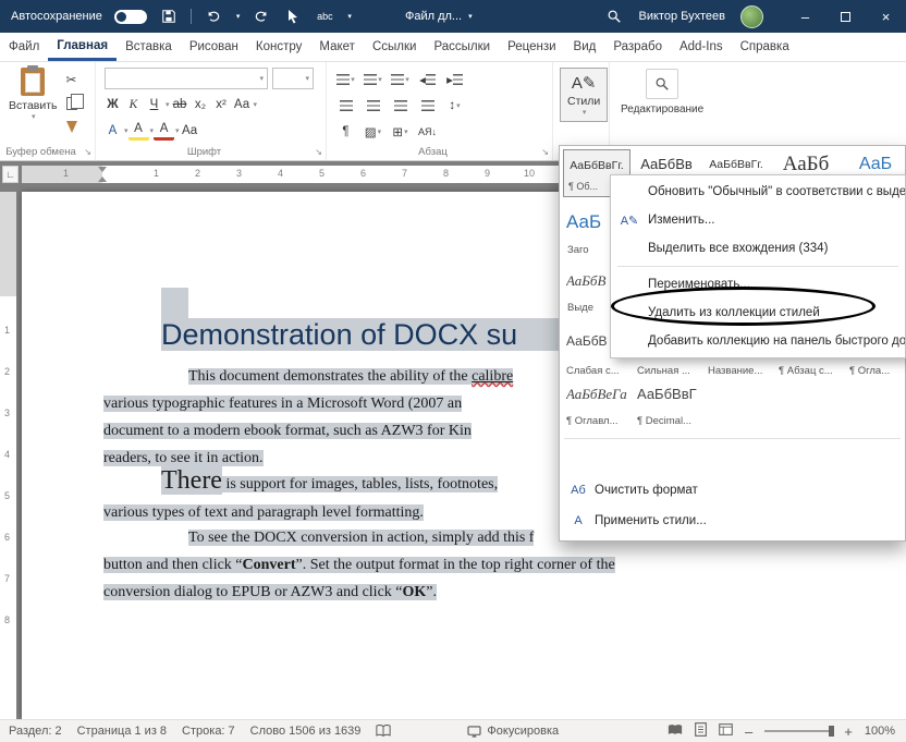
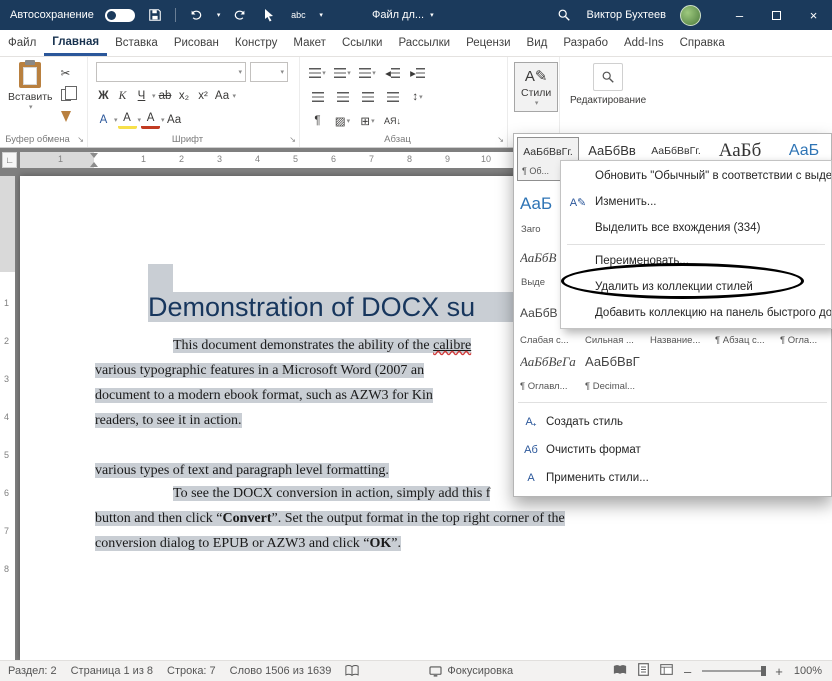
  Автосохранение
  abc
  Файл дл...
  Виктор Бухтеев
  –
  ×
  Файл
  Главная
  Вставка
  Рисован
  Констру
  Макет
  Ссылки
  Рассылки
  Рецензи
  Вид
  Разрабо
  Add-Ins
  Справка
  Вставить
  ✂
  Буфер обмена
  ↘
  Ж
  К
  Ч
  ab
  x₂
  x²
  Аа
  А
  А
  А
  Аа
  Шрифт
  ↘
  ◂
  ▸
  ↕
  ¶
  ▨
  ⊞
  АЯ↓
  Абзац
  ↘
  А✎
  Стили
  Редактирование
  ∟
  1
  1
  2
  3
  4
  5
  6
  7
  8
  9
  10
  1
  2
  3
  4
  5
  6
  7
  8
  Demonstration of DOCX su
  This document demonstrates the ability of the calibre
  various typographic features in a Microsoft Word (2007 an
  document to a modern ebook format, such as AZW3 for Kin
  readers, to see it in action.
- There is support for images, tables, lists, footnotes,
  various types of text and paragraph level formatting.
  To see the DOCX conversion in action, simply add this f
  button and then click “Convert”. Set the output format in the top right corner of the
  conversion dialog to EPUB or AZW3 and click “OK”.
  АаБбВвГг.
  ¶ Об...
  АаБбВв
  АаБбВвГг.
  АаБб
  АаБ
  АаБ
  Заго
  АаБбВ
  Выде
  АаБбВ
  Слабая с...
  Сильная ...
  Название...
  ¶ Абзац с...
  ¶ Огла...
  АаБбВеГа
  АаБбВвГ
  ¶ Оглавл...
  ¶ Decimal...
+ А₊
+ Создать стиль
  Аб
  Очистить формат
  А
  Применить стили...
  Обновить "Обычный" в соответствии с выде
  А✎
  Изменить...
  Выделить все вхождения (334)
  Переименовать...
  Удалить из коллекции стилей
  Добавить коллекцию на панель быстрого до
  Раздел: 2
  Страница 1 из 8
  Строка: 7
  Слово 1506 из 1639
  Фокусировка
  –
  +
  100%
